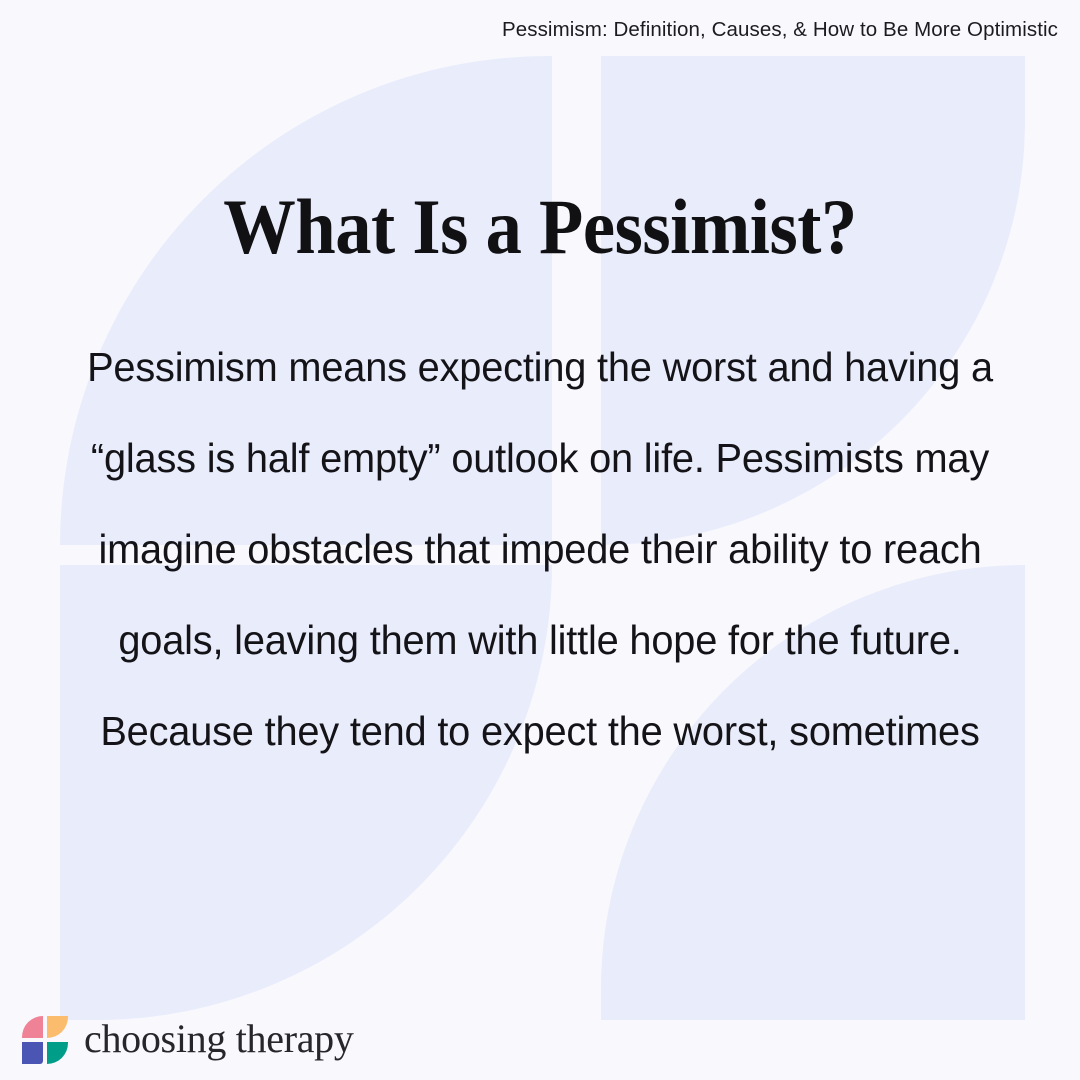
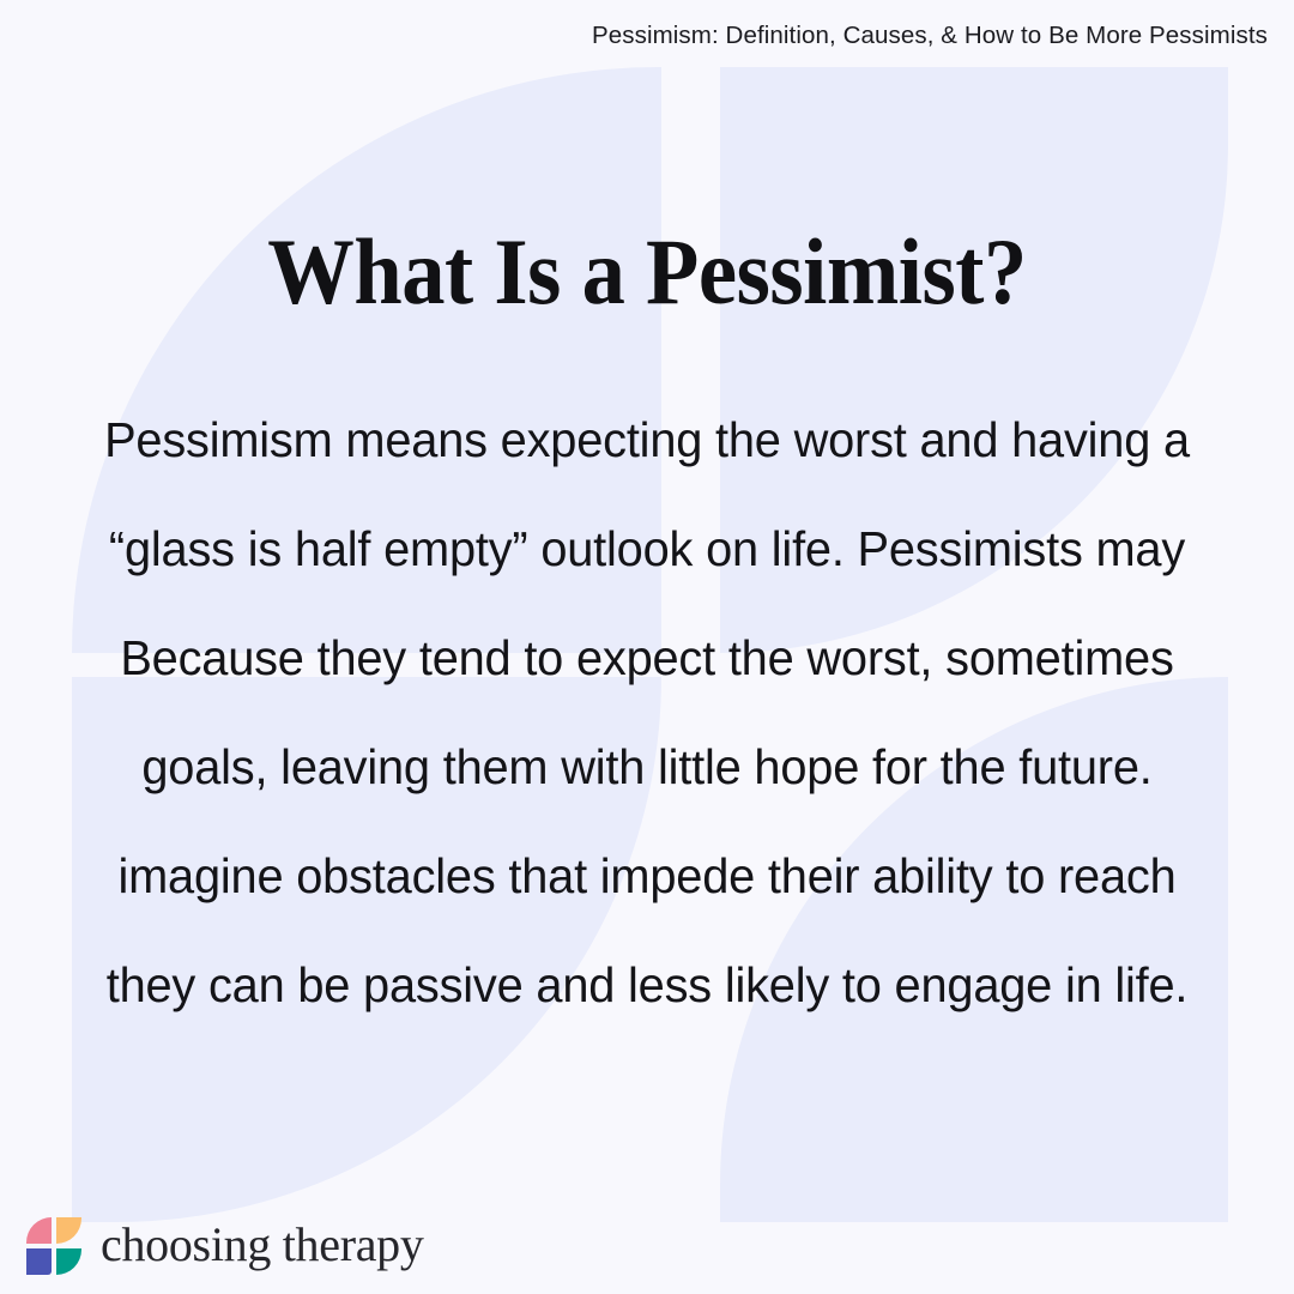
- Pessimism: Definition, Causes, & How to Be More Optimistic
+ Pessimism: Definition, Causes, & How to Be More Pessimists
  What Is a Pessimist?
  Pessimism means expecting the worst and having a
  “glass is half empty” outlook on life. Pessimists may
- imagine obstacles that impede their ability to reach
+ Because they tend to expect the worst, sometimes
  goals, leaving them with little hope for the future.
- Because they tend to expect the worst, sometimes
+ imagine obstacles that impede their ability to reach
+ they can be passive and less likely to engage in life.
  choosing therapy
